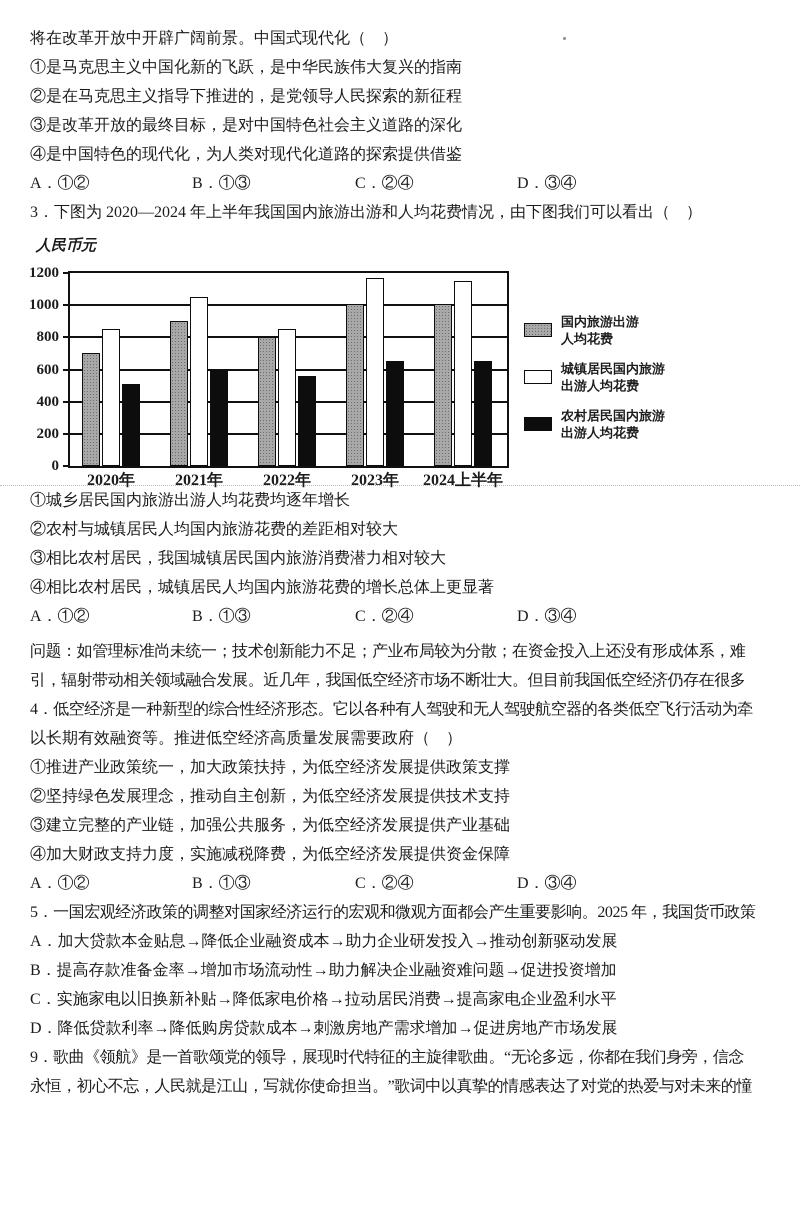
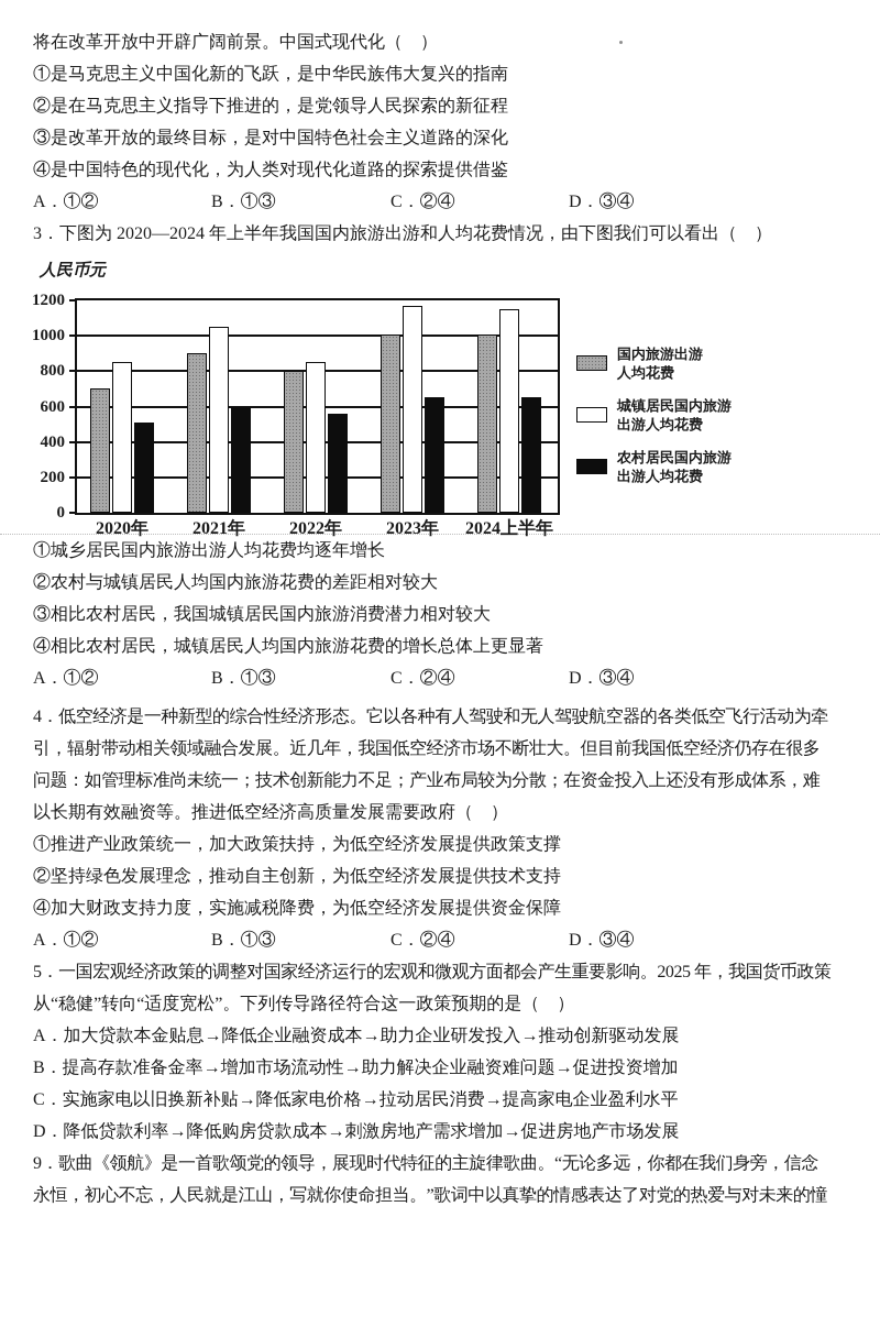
  将在改革开放中开辟广阔前景。中国式现代化（ ）
  ①是马克思主义中国化新的飞跃，是中华民族伟大复兴的指南
  ②是在马克思主义指导下推进的，是党领导人民探索的新征程
  ③是改革开放的最终目标，是对中国特色社会主义道路的深化
  ④是中国特色的现代化，为人类对现代化道路的探索提供借鉴
  A．①②
  B．①③
  C．②④
  D．③④
  3．下图为 2020—2024 年上半年我国国内旅游出游和人均花费情况，由下图我们可以看出（ ）
  人民币元
  0
  200
  400
  600
  800
  1000
  1200
  2020年
  2021年
  2022年
  2023年
  2024上半年
  国内旅游出游
  人均花费
  城镇居民国内旅游
  出游人均花费
  农村居民国内旅游
  出游人均花费
  ①城乡居民国内旅游出游人均花费均逐年增长
  ②农村与城镇居民人均国内旅游花费的差距相对较大
  ③相比农村居民，我国城镇居民国内旅游消费潜力相对较大
  ④相比农村居民，城镇居民人均国内旅游花费的增长总体上更显著
  A．①②
  B．①③
  C．②④
  D．③④
- 问题：如管理标准尚未统一；技术创新能力不足；产业布局较为分散；在资金投入上还没有形成体系，难
+ 4．低空经济是一种新型的综合性经济形态。它以各种有人驾驶和无人驾驶航空器的各类低空飞行活动为牵
  引，辐射带动相关领域融合发展。近几年，我国低空经济市场不断壮大。但目前我国低空经济仍存在很多
- 4．低空经济是一种新型的综合性经济形态。它以各种有人驾驶和无人驾驶航空器的各类低空飞行活动为牵
+ 问题：如管理标准尚未统一；技术创新能力不足；产业布局较为分散；在资金投入上还没有形成体系，难
  以长期有效融资等。推进低空经济高质量发展需要政府（ ）
  ①推进产业政策统一，加大政策扶持，为低空经济发展提供政策支撑
  ②坚持绿色发展理念，推动自主创新，为低空经济发展提供技术支持
- ③建立完整的产业链，加强公共服务，为低空经济发展提供产业基础
  ④加大财政支持力度，实施减税降费，为低空经济发展提供资金保障
  A．①②
  B．①③
  C．②④
  D．③④
  5．一国宏观经济政策的调整对国家经济运行的宏观和微观方面都会产生重要影响。2025 年，我国货币政策
+ 从“稳健”转向“适度宽松”。下列传导路径符合这一政策预期的是（ ）
  A．加大贷款本金贴息→降低企业融资成本→助力企业研发投入→推动创新驱动发展
  B．提高存款准备金率→增加市场流动性→助力解决企业融资难问题→促进投资增加
  C．实施家电以旧换新补贴→降低家电价格→拉动居民消费→提高家电企业盈利水平
  D．降低贷款利率→降低购房贷款成本→刺激房地产需求增加→促进房地产市场发展
  9．歌曲《领航》是一首歌颂党的领导，展现时代特征的主旋律歌曲。“无论多远，你都在我们身旁，信念
  永恒，初心不忘，人民就是江山，写就你使命担当。”歌词中以真挚的情感表达了对党的热爱与对未来的憧
